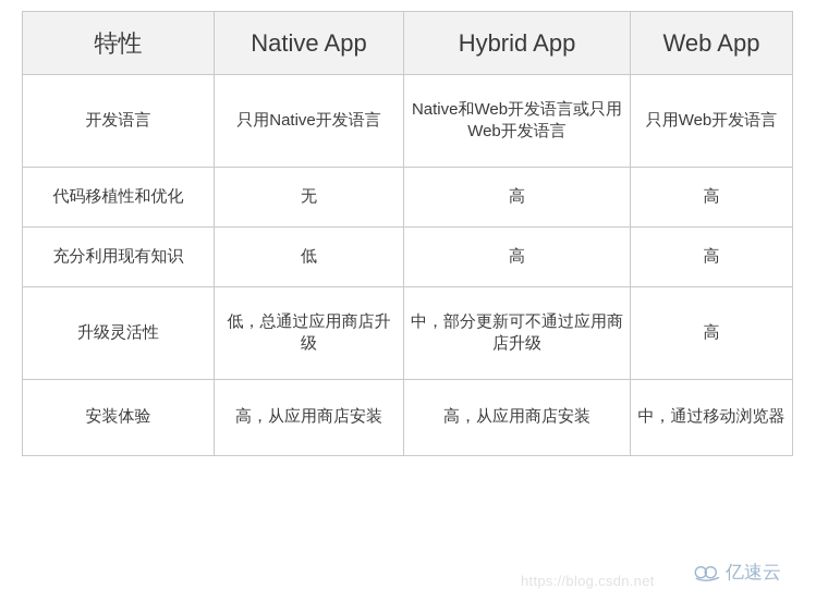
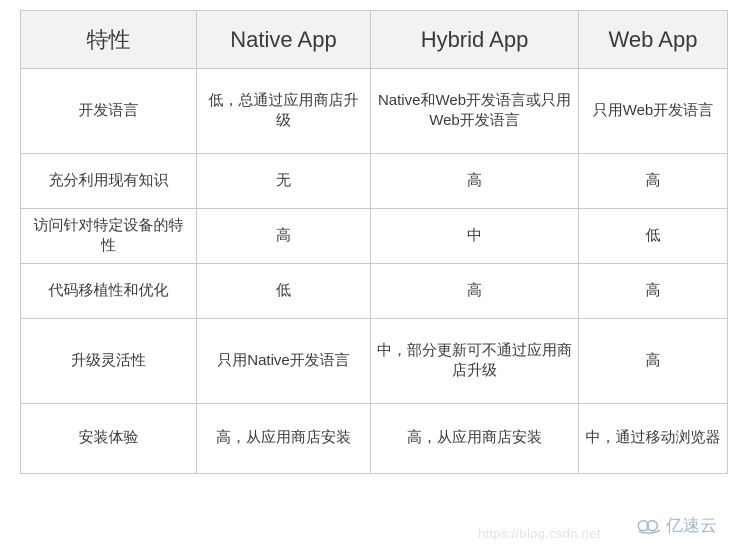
  特性	Native App	Hybrid App	Web App
- 开发语言	只用Native开发语言	Native和Web开发语言或只用Web开发语言	只用Web开发语言
+ 开发语言	低，总通过应用商店升级	Native和Web开发语言或只用Web开发语言	只用Web开发语言
- 代码移植性和优化	无	高	高
+ 充分利用现有知识	无	高	高
+ 访问针对特定设备的特性	高	中	低
- 充分利用现有知识	低	高	高
+ 代码移植性和优化	低	高	高
- 升级灵活性	低，总通过应用商店升级	中，部分更新可不通过应用商店升级	高
+ 升级灵活性	只用Native开发语言	中，部分更新可不通过应用商店升级	高
  安装体验	高，从应用商店安装	高，从应用商店安装	中，通过移动浏览器
  https://blog.csdn.net
  亿速云
